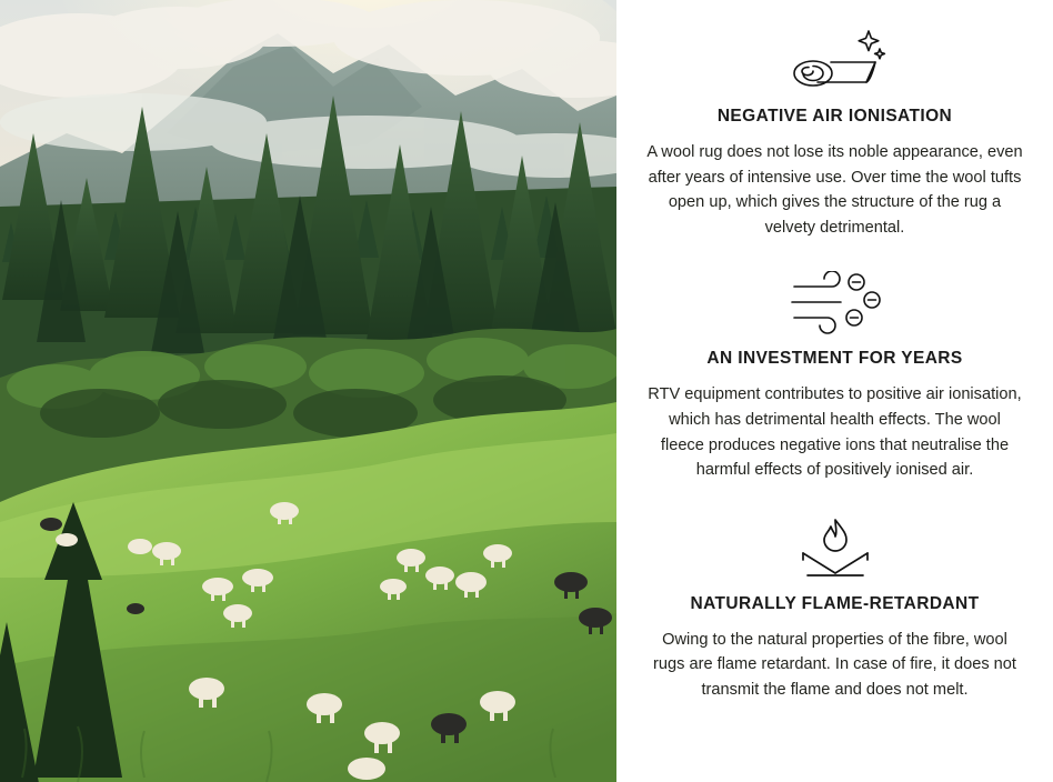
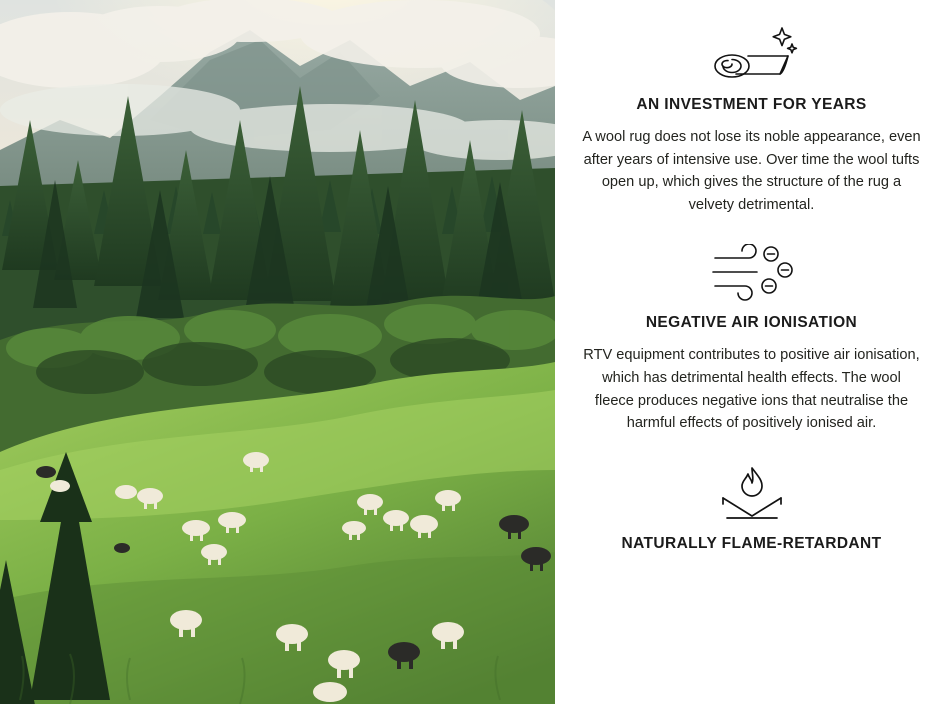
- NEGATIVE AIR IONISATION
+ AN INVESTMENT FOR YEARS
  A wool rug does not lose its noble appearance, even after years of intensive use. Over time the wool tufts open up, which gives the structure of the rug a velvety detrimental.
- AN INVESTMENT FOR YEARS
+ NEGATIVE AIR IONISATION
  RTV equipment contributes to positive air ionisation, which has detrimental health effects. The wool fleece produces negative ions that neutralise the harmful effects of positively ionised air.
  NATURALLY FLAME-RETARDANT
- Owing to the natural properties of the fibre, wool rugs are flame retardant. In case of fire, it does not transmit the flame and does not melt.
